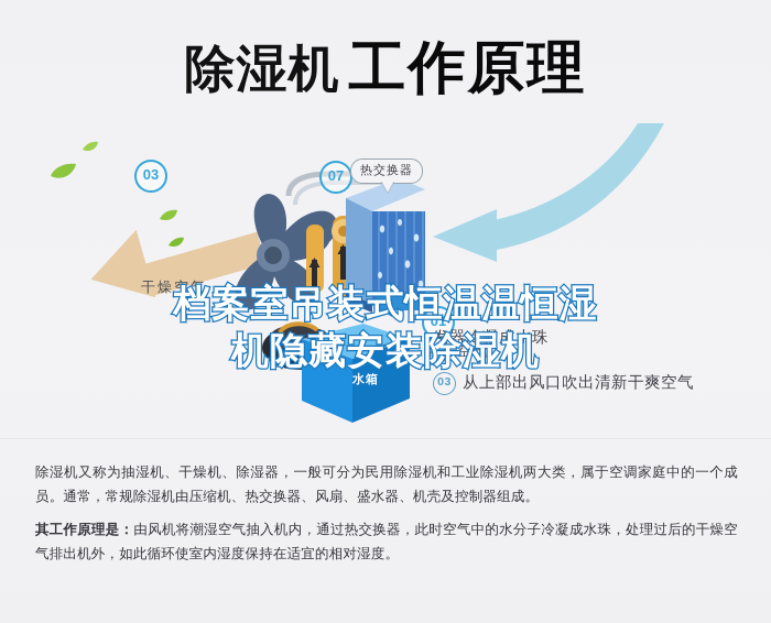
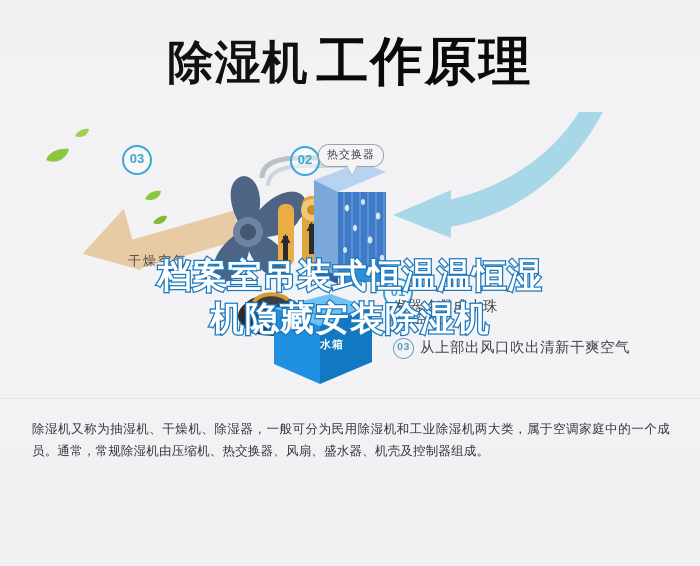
  除湿机 工作原理
  水箱
  01
- 07
+ 02
  03
  热交换器
  干燥空气
  潮湿空气
  发器冷凝成水珠
  03
  从上部出风口吹出清新干爽空气
  档案室吊装式恒温温恒湿
  机隐藏安装除湿机
  除湿机又称为抽湿机、干燥机、除湿器，一般可分为民用除湿机和工业除湿机两大类，属于空调家庭中的一个成员。通常，常规除湿机由压缩机、热交换器、风扇、盛水器、机壳及控制器组成。
- 其工作原理是：由风机将潮湿空气抽入机内，通过热交换器，此时空气中的水分子冷凝成水珠，处理过后的干燥空气排出机外，如此循环使室内湿度保持在适宜的相对湿度。
